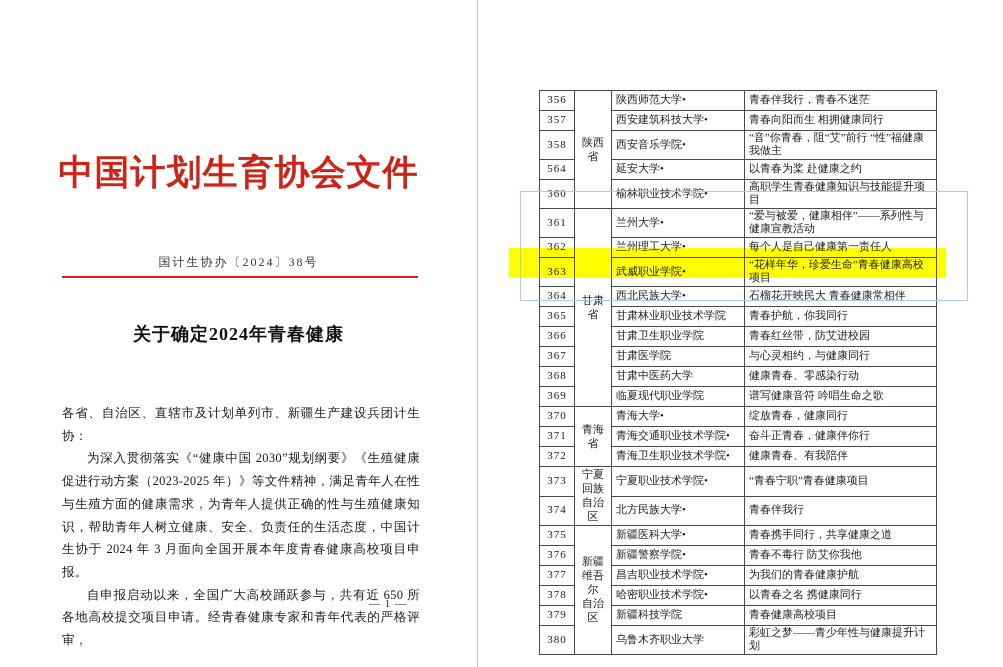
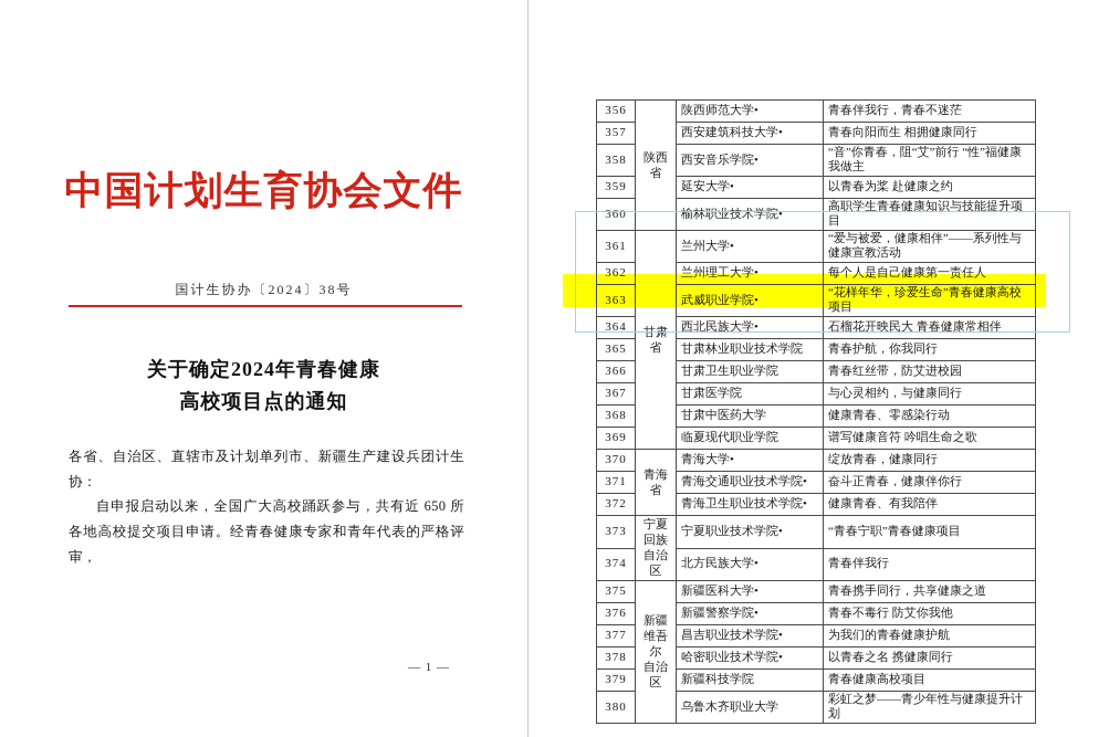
  中国计划生育协会文件
  国计生协办〔2024〕38号
  关于确定2024年青春健康
+ 高校项目点的通知
  各省、自治区、直辖市及计划单列市、新疆生产建设兵团计生协：
- 为深入贯彻落实《“健康中国 2030”规划纲要》《生殖健康促进行动方案（2023-2025 年）》等文件精神，满足青年人在性与生殖方面的健康需求，为青年人提供正确的性与生殖健康知识，帮助青年人树立健康、安全、负责任的生活态度，中国计生协于 2024 年 3 月面向全国开展本年度青春健康高校项目申报。
  自申报启动以来，全国广大高校踊跃参与，共有近 650 所各地高校提交项目申请。经青春健康专家和青年代表的严格评审，
  — 1 —
  356	陕西省	陕西师范大学•	青春伴我行，青春不迷茫
  357	西安建筑科技大学•	青春向阳而生 相拥健康同行
  358	西安音乐学院•	“音”你青春，阻“艾”前行 “性”福健康我做主
- 564	延安大学•	以青春为桨 赴健康之约
+ 359	延安大学•	以青春为桨 赴健康之约
  360	榆林职业技术学院•	高职学生青春健康知识与技能提升项目
  361	甘肃省	兰州大学•	“爱与被爱，健康相伴”——系列性与健康宣教活动
  362	兰州理工大学•	每个人是自己健康第一责任人
  363	武威职业学院•	“花样年华，珍爱生命”青春健康高校项目
  364	西北民族大学•	石榴花开映民大 青春健康常相伴
  365	甘肃林业职业技术学院	青春护航，你我同行
  366	甘肃卫生职业学院	青春红丝带，防艾进校园
  367	甘肃医学院	与心灵相约，与健康同行
  368	甘肃中医药大学	健康青春、零感染行动
  369	临夏现代职业学院	谱写健康音符 吟唱生命之歌
  370	青海省	青海大学•	绽放青春，健康同行
  371	青海交通职业技术学院•	奋斗正青春，健康伴你行
  372	青海卫生职业技术学院•	健康青春、有我陪伴
  373	宁夏 回族 自治区	宁夏职业技术学院•	“青春宁职”青春健康项目
  374	北方民族大学•	青春伴我行
  375	新疆 维吾尔 自治区	新疆医科大学•	青春携手同行，共享健康之道
  376	新疆警察学院•	青春不毒行 防艾你我他
  377	昌吉职业技术学院•	为我们的青春健康护航
  378	哈密职业技术学院•	以青春之名 携健康同行
  379	新疆科技学院	青春健康高校项目
  380	乌鲁木齐职业大学	彩虹之梦——青少年性与健康提升计划
